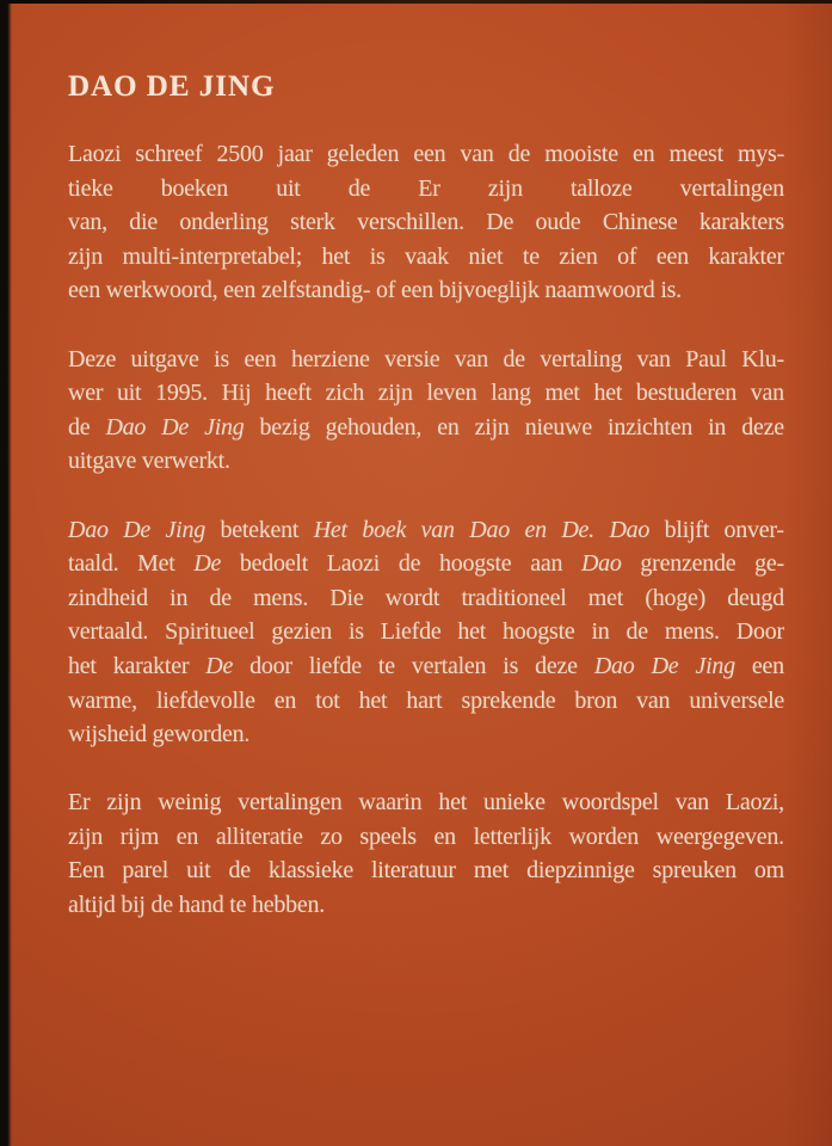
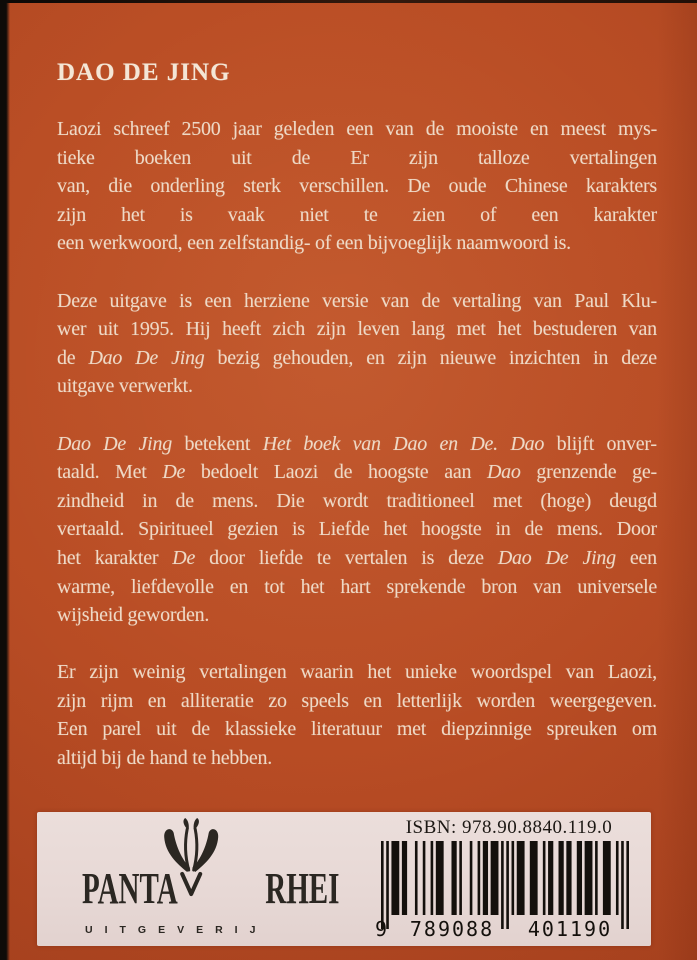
  DAO DE JING
  Laozi
  schreef
  2500
  jaar
  geleden
  een
  van
  de
  mooiste
  en
  meest
  mys-
  tieke
  boeken
  uit
  de
  Er
  zijn
  talloze
  vertalingen
  van,
  die
  onderling
  sterk
  verschillen.
  De
  oude
  Chinese
  karakters
  zijn
- multi-interpretabel;
  het
  is
  vaak
  niet
  te
  zien
  of
  een
  karakter
  een werkwoord, een zelfstandig- of een bijvoeglijk naamwoord is.
  Deze
  uitgave
  is
  een
  herziene
  versie
  van
  de
  vertaling
  van
  Paul
  Klu-
  wer
  uit
  1995.
  Hij
  heeft
  zich
  zijn
  leven
  lang
  met
  het
  bestuderen
  van
  de
  Dao
  De
  Jing
  bezig
  gehouden,
  en
  zijn
  nieuwe
  inzichten
  in
  deze
  uitgave verwerkt.
  Dao
  De
  Jing
  betekent
  Het
  boek
  van
  Dao
  en
  De.
  Dao
  blijft
  onver-
  taald.
  Met
  De
  bedoelt
  Laozi
  de
  hoogste
  aan
  Dao
  grenzende
  ge-
  zindheid
  in
  de
  mens.
  Die
  wordt
  traditioneel
  met
  (hoge)
  deugd
  vertaald.
  Spiritueel
  gezien
  is
  Liefde
  het
  hoogste
  in
  de
  mens.
  Door
  het
  karakter
  De
  door
  liefde
  te
  vertalen
  is
  deze
  Dao
  De
  Jing
  een
  warme,
  liefdevolle
  en
  tot
  het
  hart
  sprekende
  bron
  van
  universele
  wijsheid geworden.
  Er
  zijn
  weinig
  vertalingen
  waarin
  het
  unieke
  woordspel
  van
  Laozi,
  zijn
  rijm
  en
  alliteratie
  zo
  speels
  en
  letterlijk
  worden
  weergegeven.
  Een
  parel
  uit
  de
  klassieke
  literatuur
  met
  diepzinnige
  spreuken
  om
  altijd bij de hand te hebben.
+ PANTA
+ RHEI
+ UITGEVERIJ
+ ISBN: 978.90.8840.119.0
+ 9
+ 789088
+ 401190
